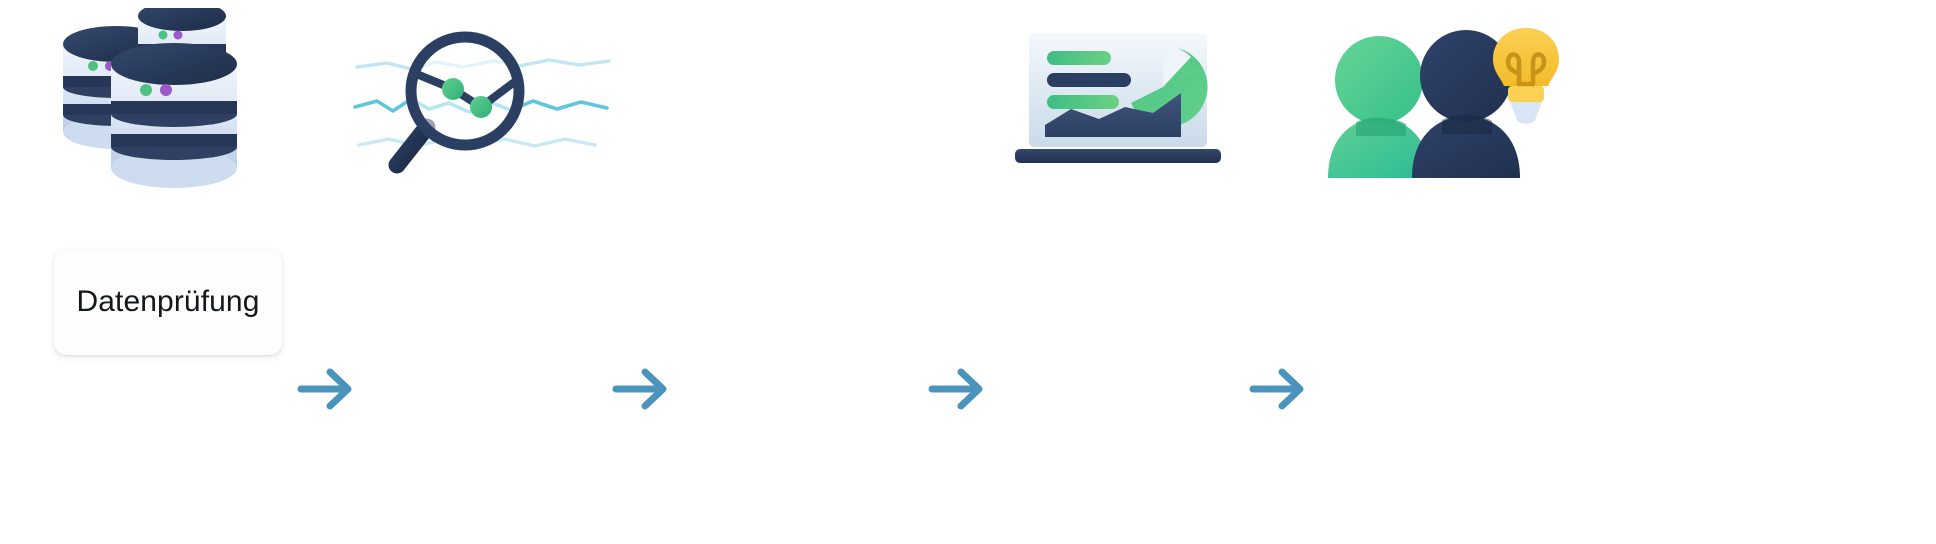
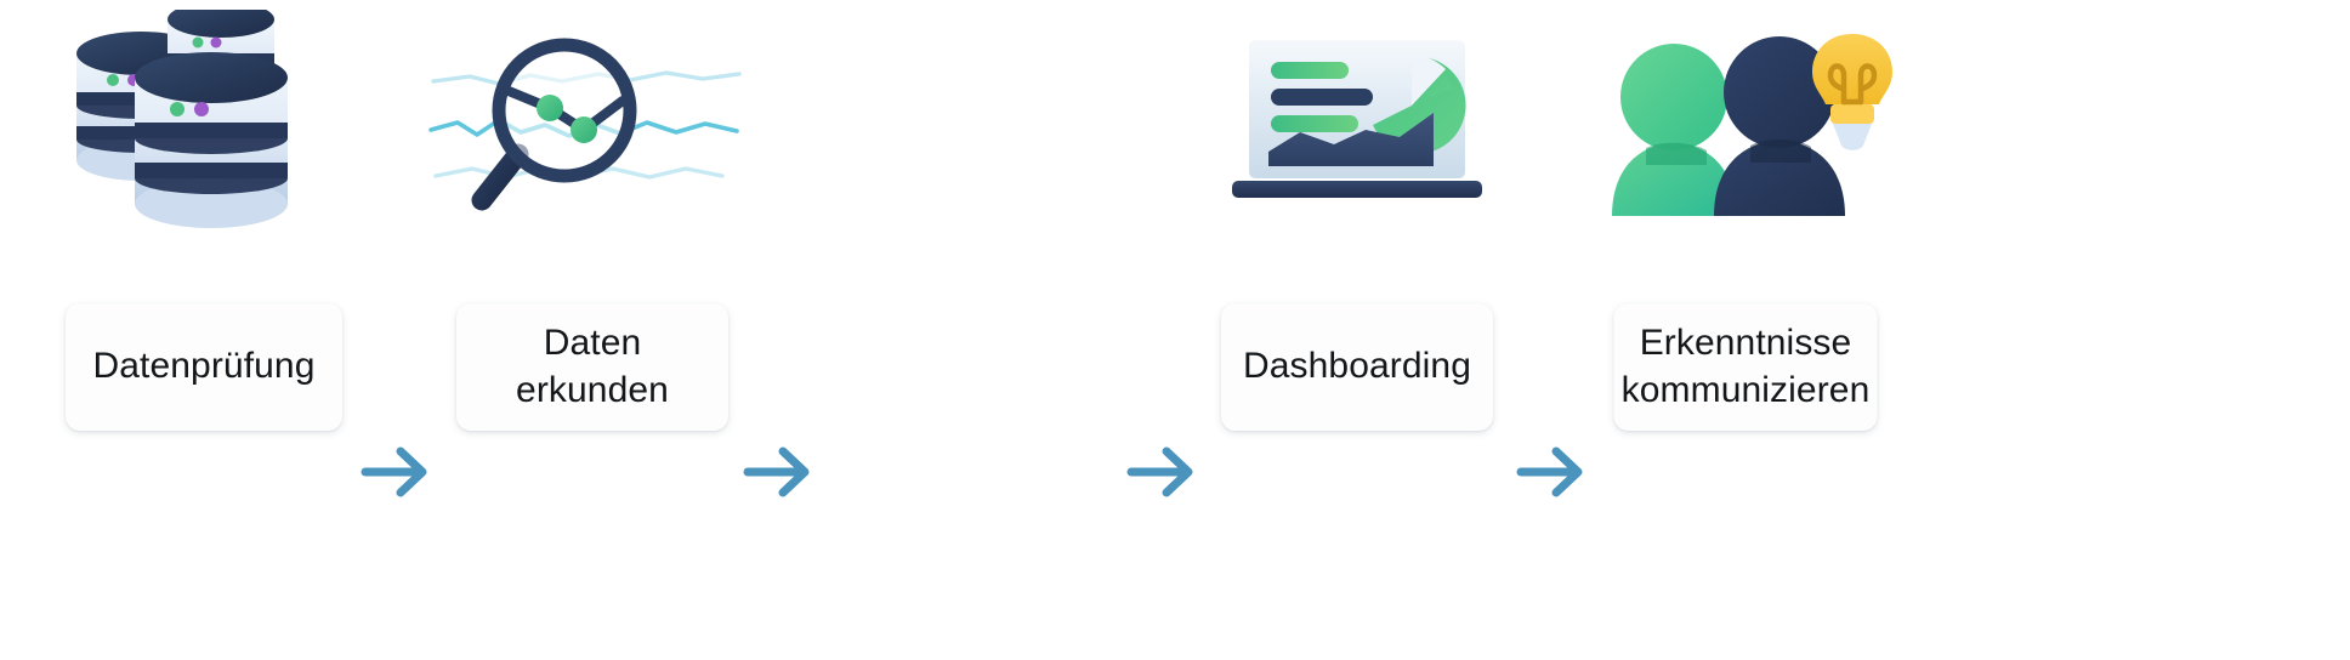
  Datenprüfung
+ Daten erkunden
+ Dashboarding
+ Erkenntnisse
+ kommunizieren
